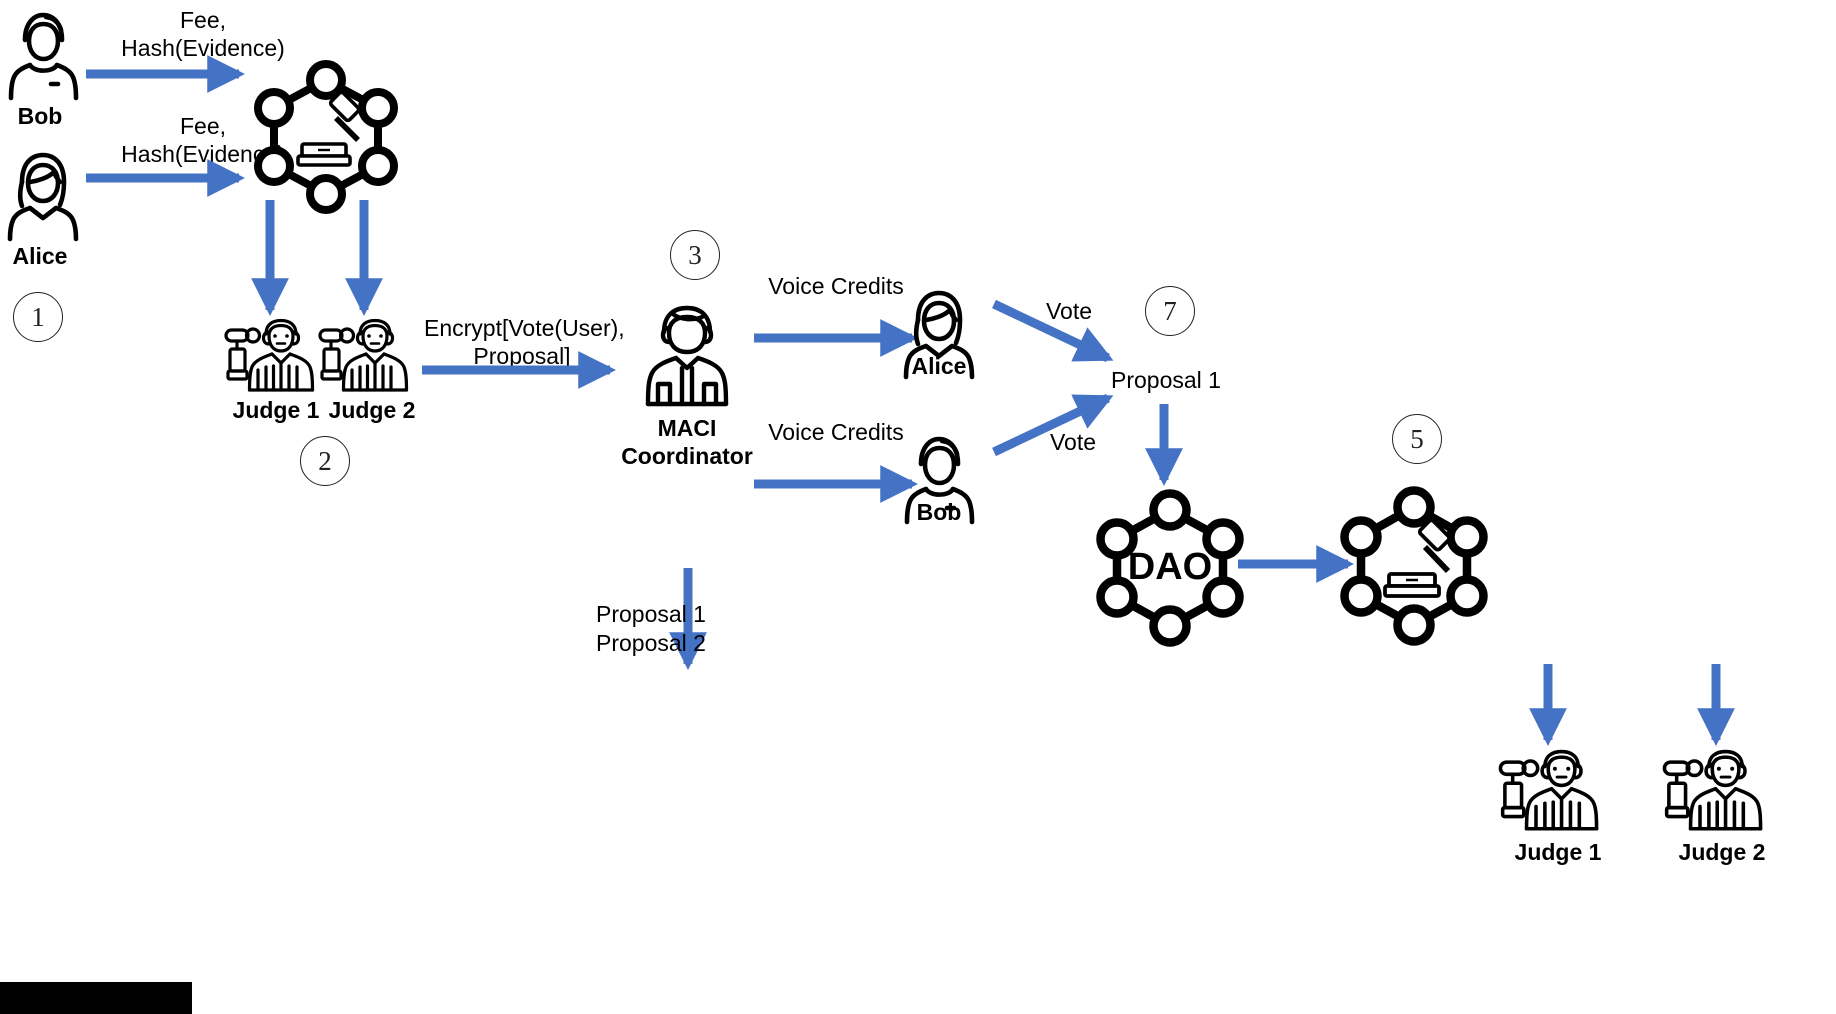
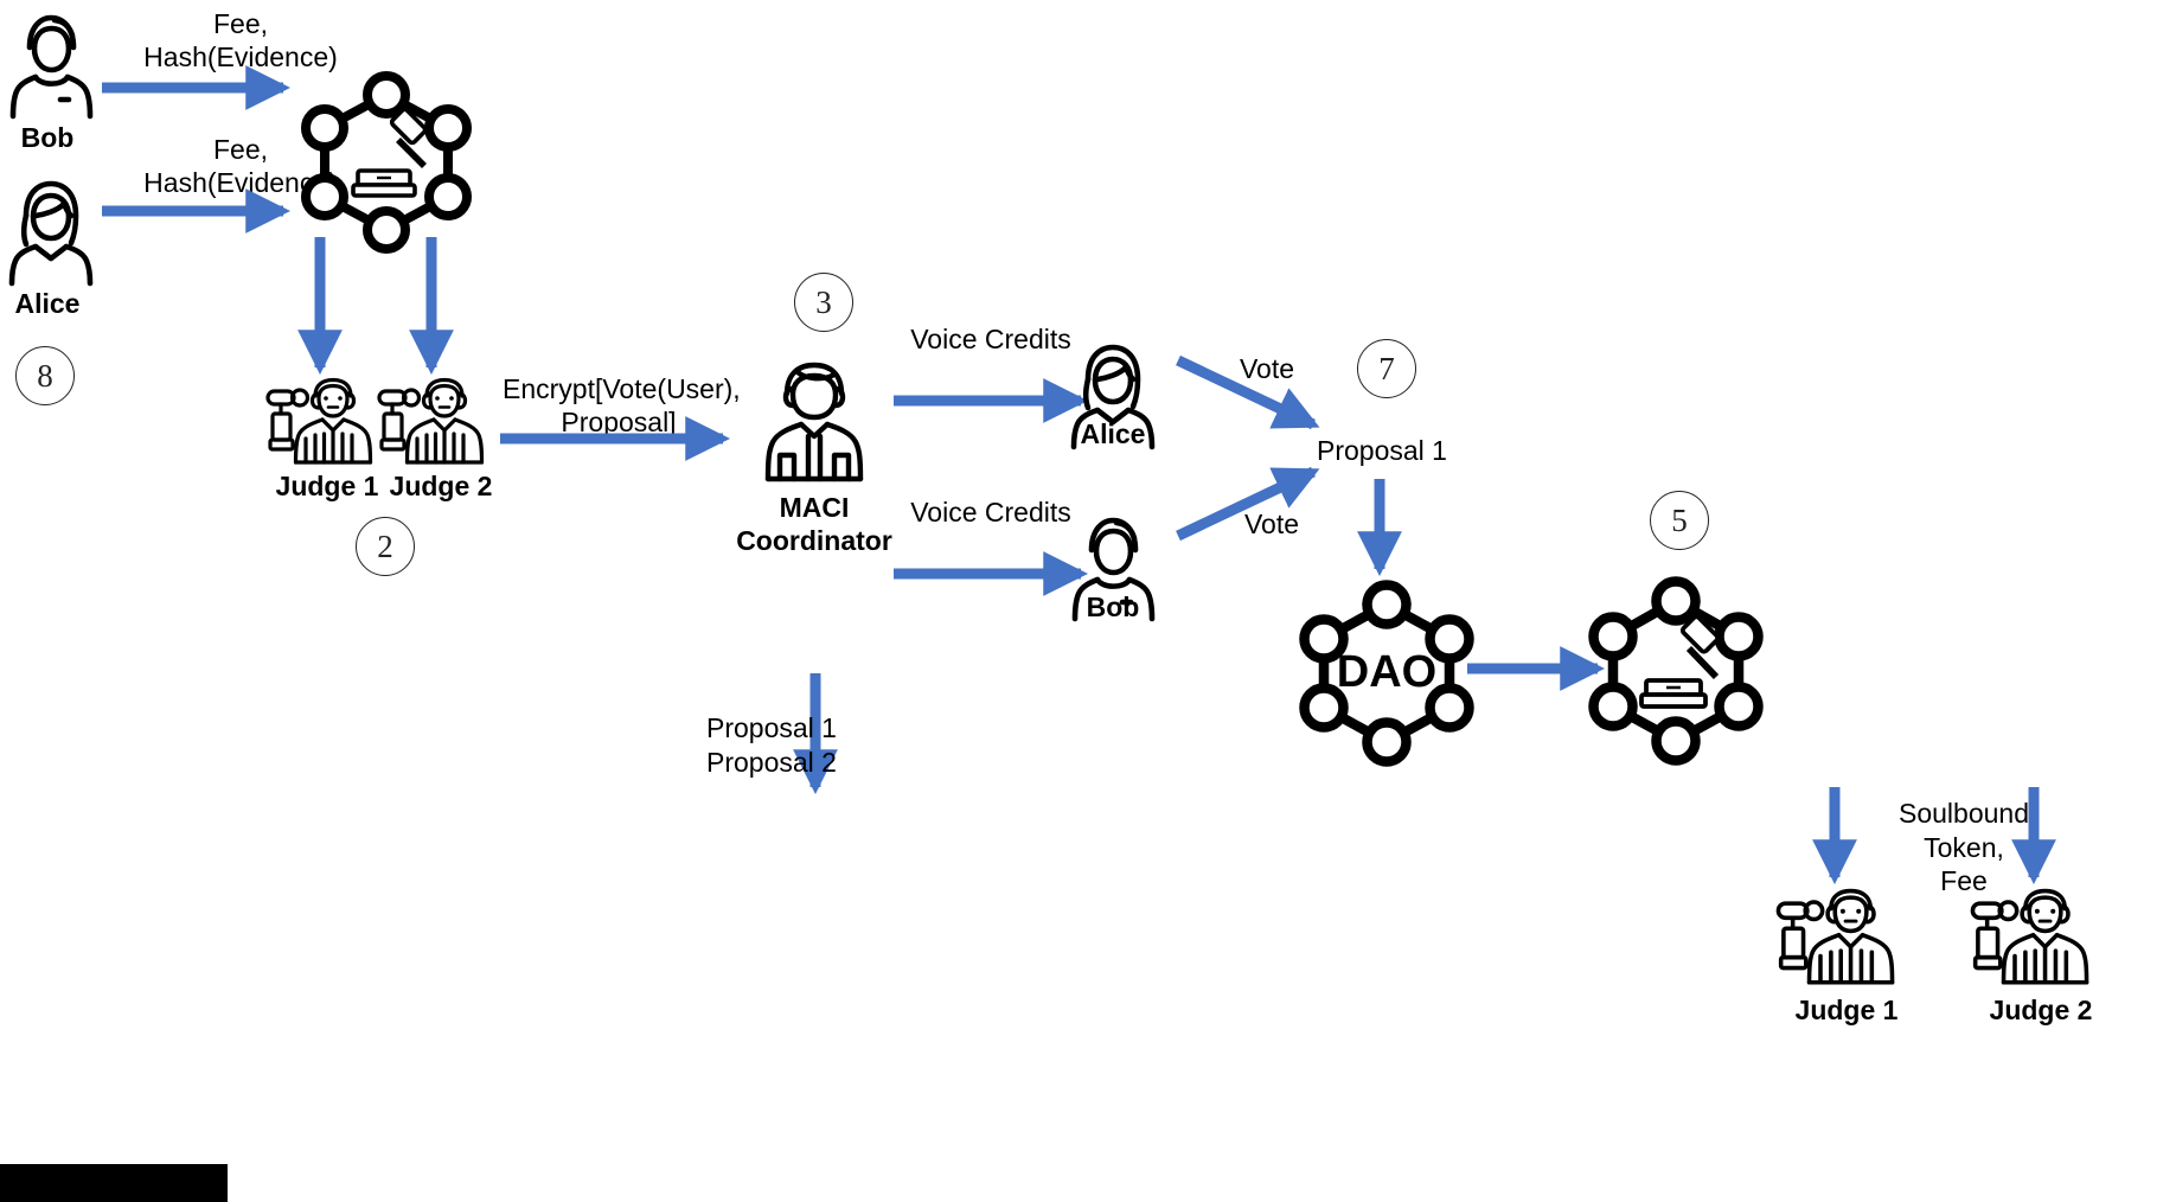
  Bob
  Alice
- 1
+ 8
  2
  3
  7
  5
  Fee,
  Hash(Evidence)
  Fee,
  Hash(Eviden
  Judge 1
  Judge 2
  Encrypt[Vote(User),
  Proposal]
  MACI
  Coordinator
  Proposal 1
  Proposal 2
  Voice Credits
  Voice Credits
  Alice
  Bob
  Vote
  Vote
  Proposal 1
  DAO
+ Soulbound
+ Token,
+ Fee
  Judge 1
  Judge 2
